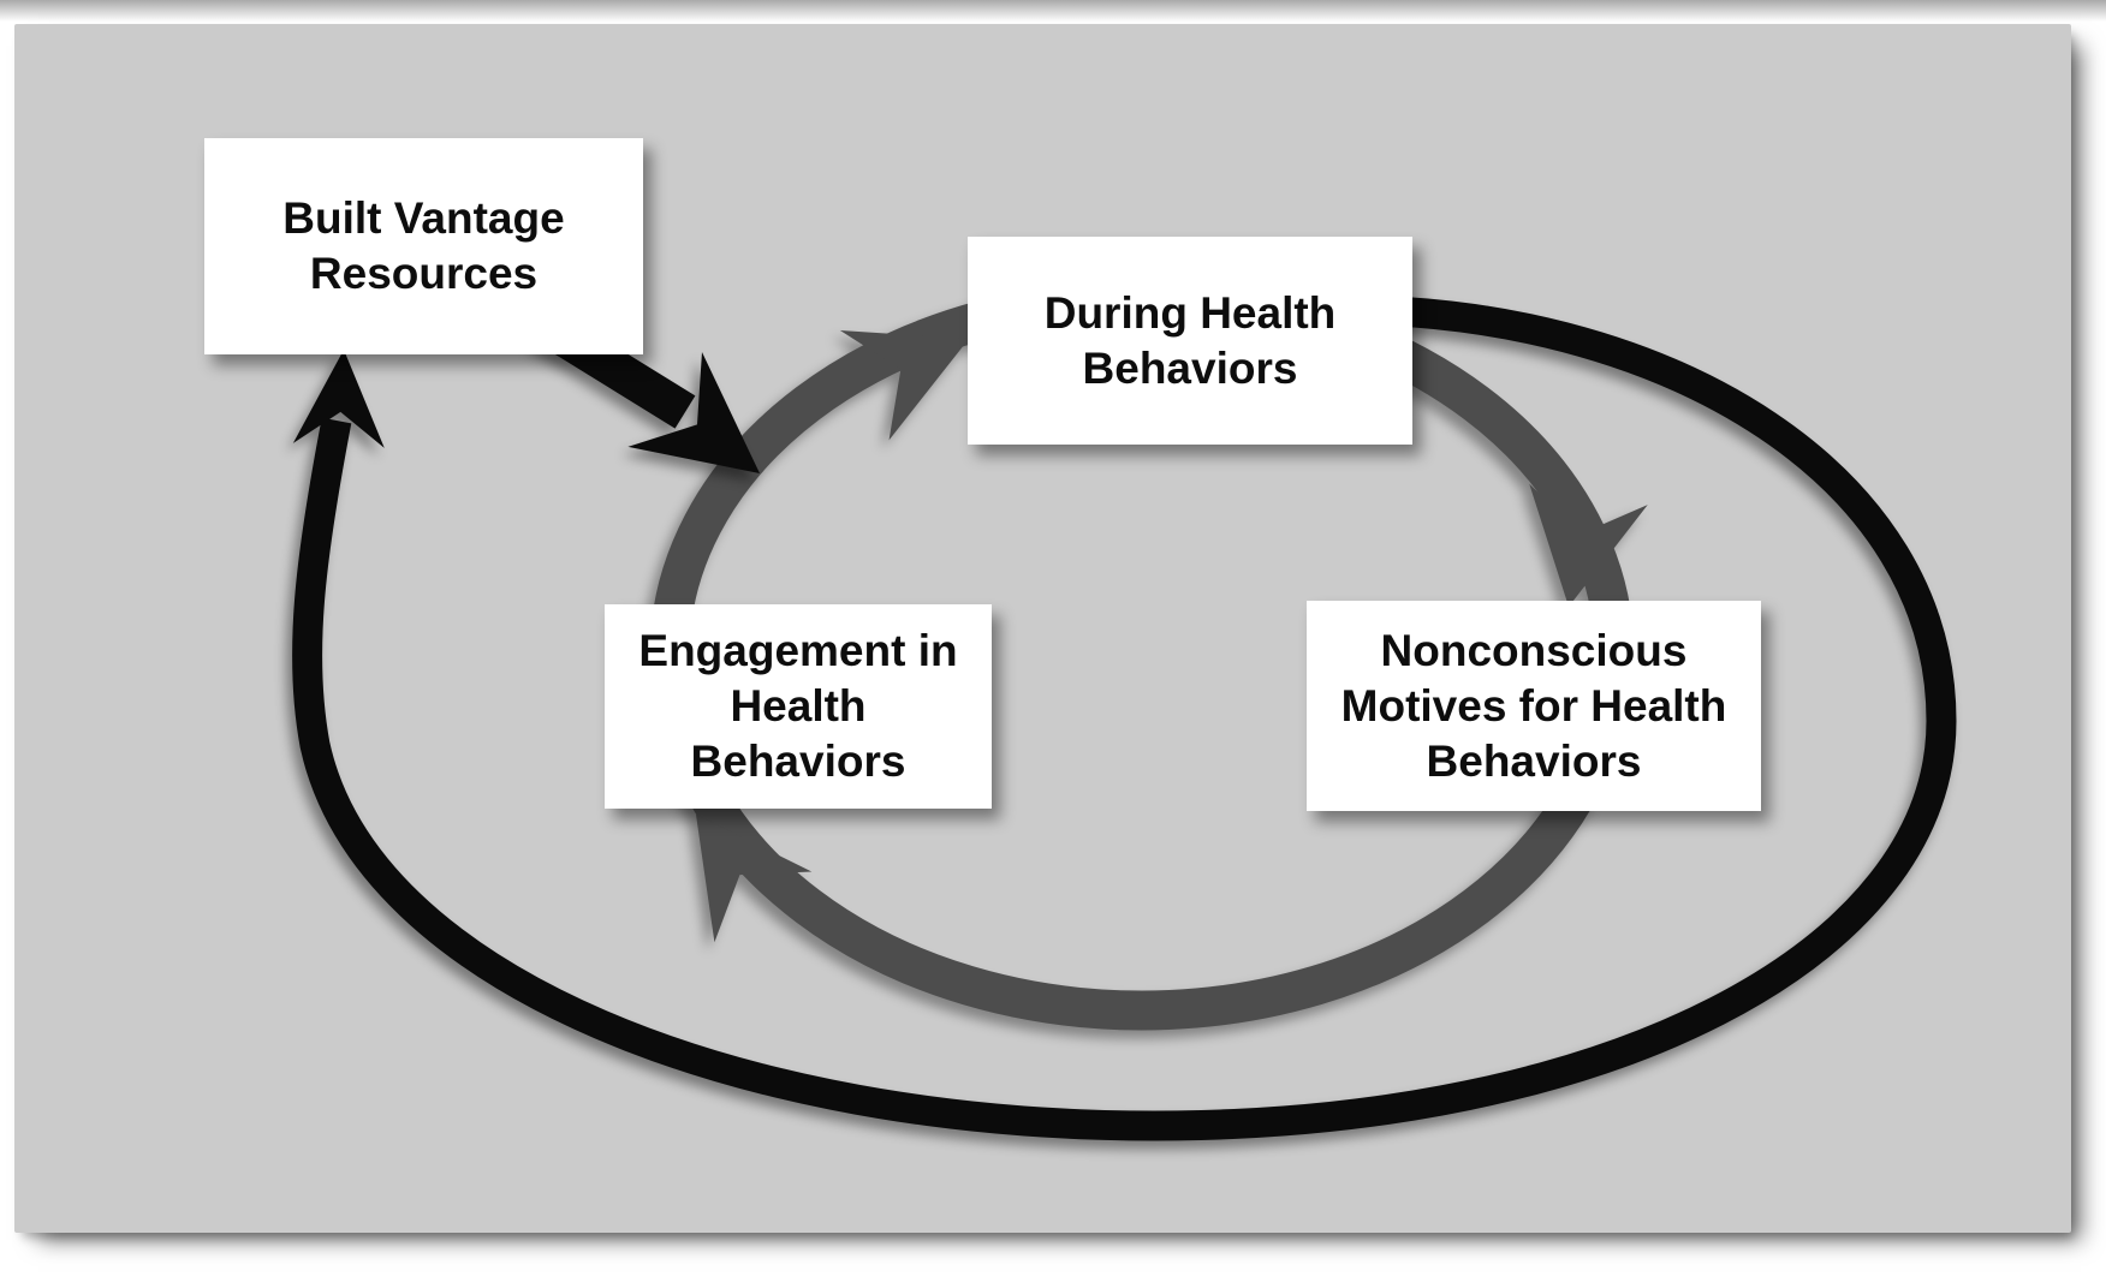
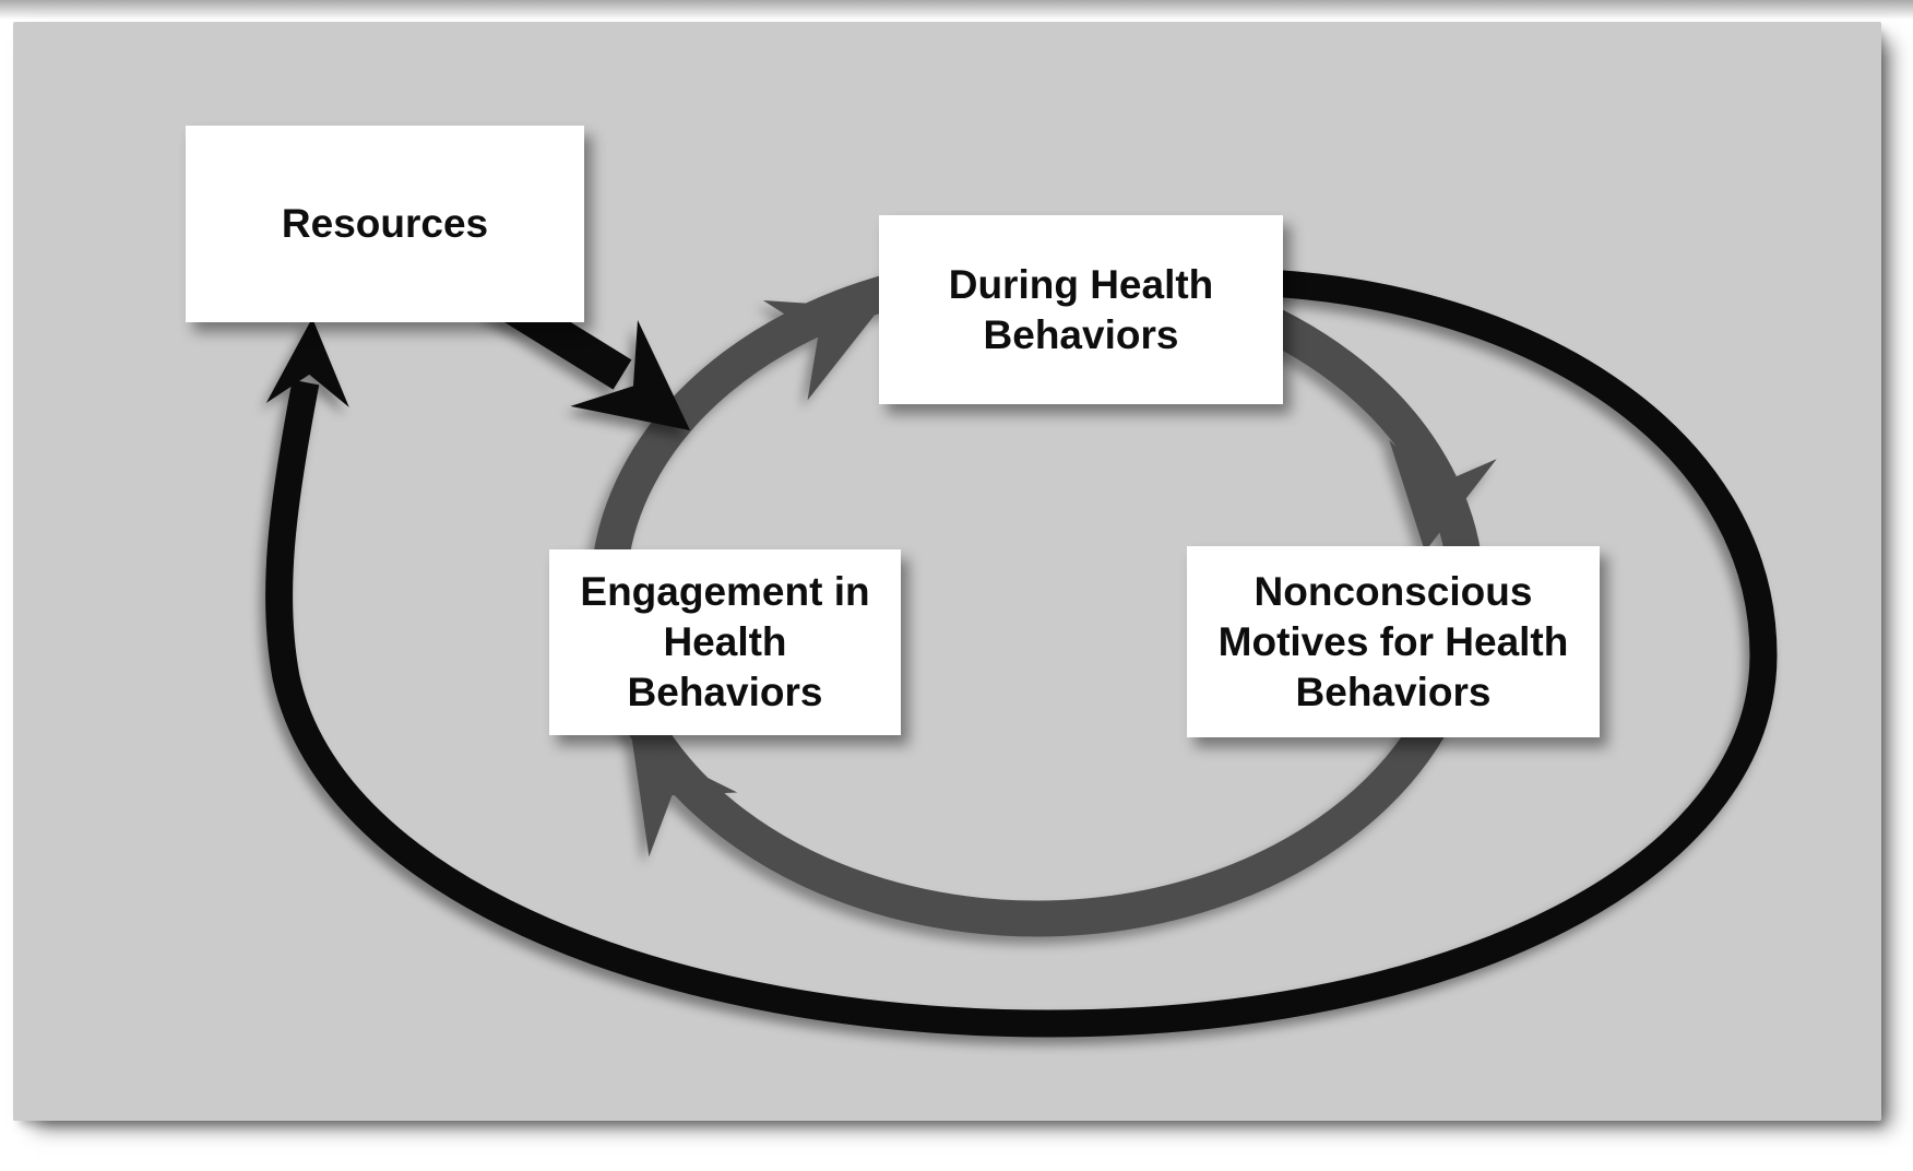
- Built Vantage
  Resources
  During Health
  Behaviors
  Engagement in
  Health
  Behaviors
  Nonconscious
  Motives for Health
  Behaviors
